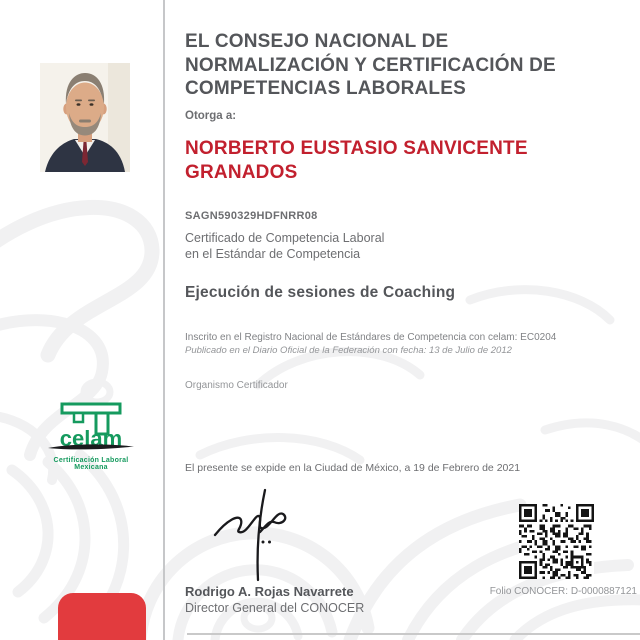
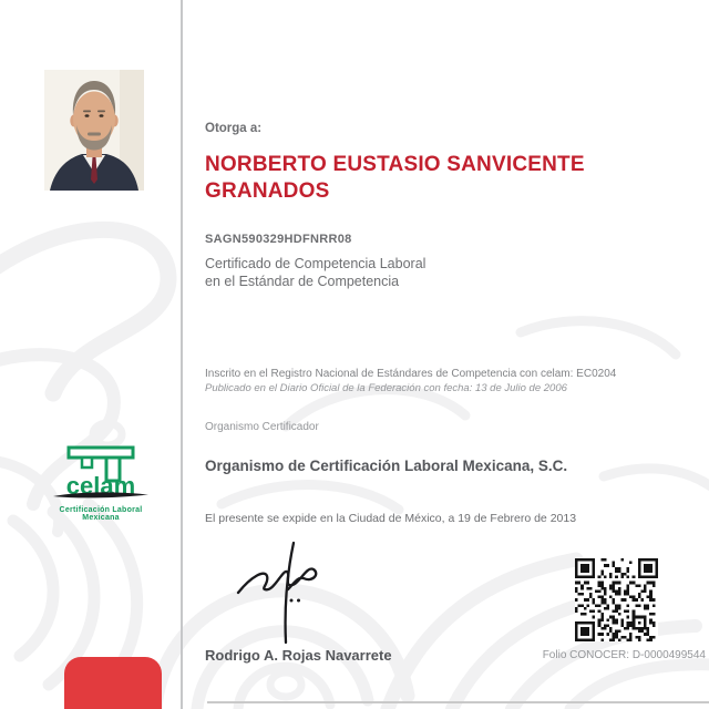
  celam
- EL CONSEJO NACIONAL DE
- NORMALIZACIÓN Y CERTIFICACIÓN DE
- COMPETENCIAS LABORALES
  Otorga a:
  NORBERTO EUSTASIO SANVICENTE
  GRANADOS
  SAGN590329HDFNRR08
  Certificado de Competencia Laboral
  en el Estándar de Competencia
- Ejecución de sesiones de Coaching
  Inscrito en el Registro Nacional de Estándares de Competencia con celam: EC0204
- Publicado en el Diario Oficial de la Federación con fecha: 13 de Julio de 2012
+ Publicado en el Diario Oficial de la Federación con fecha: 13 de Julio de 2006
  Organismo Certificador
+ Organismo de Certificación Laboral Mexicana, S.C.
- El presente se expide en la Ciudad de México, a 19 de Febrero de 2021
+ El presente se expide en la Ciudad de México, a 19 de Febrero de 2013
  Rodrigo A. Rojas Navarrete
- Director General del CONOCER
- Folio CONOCER: D-0000887121
+ Folio CONOCER: D-0000499544
